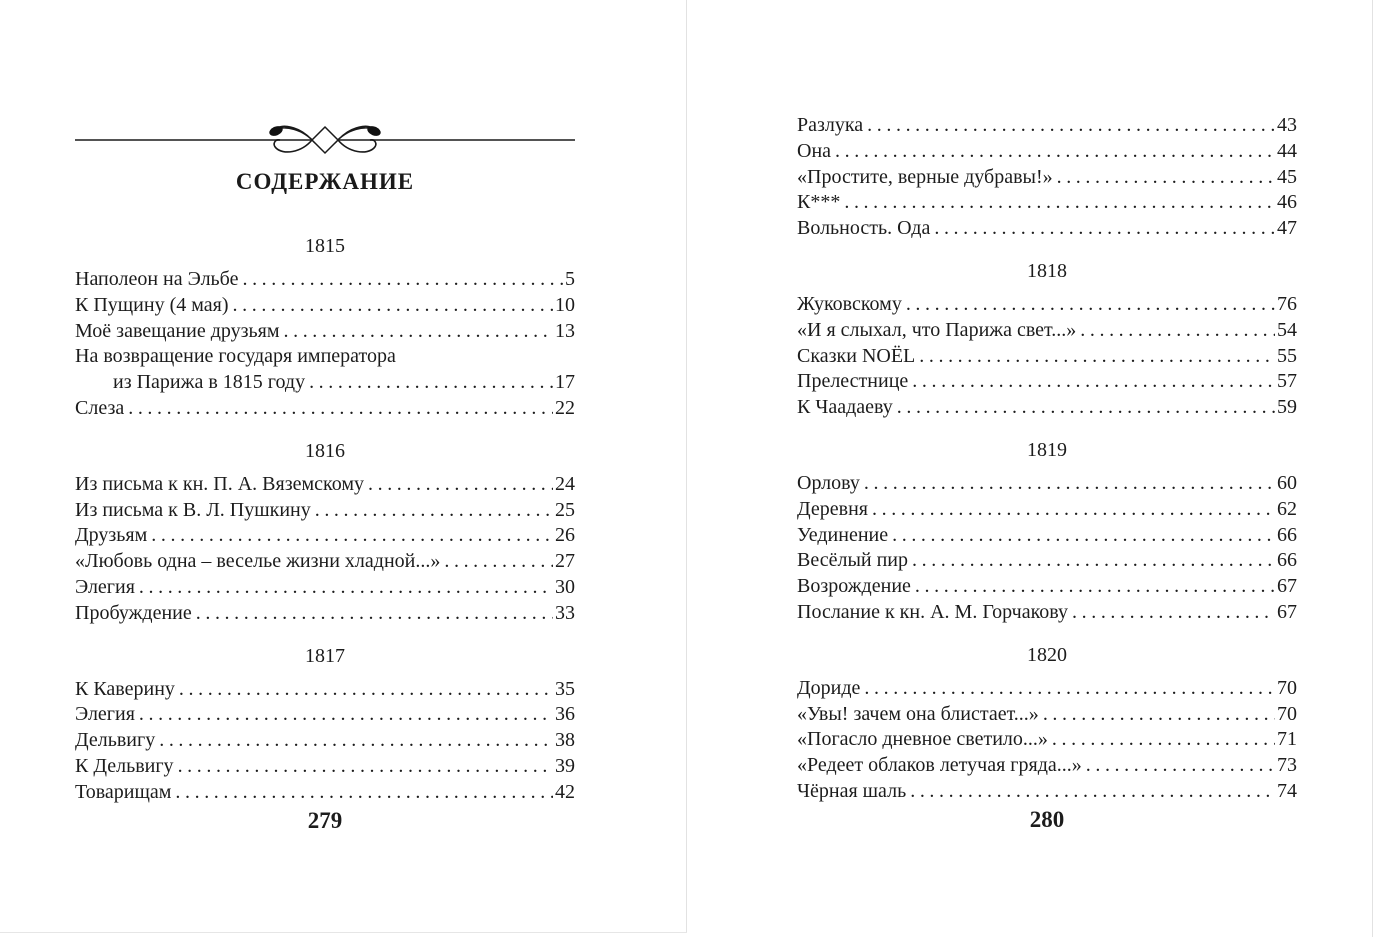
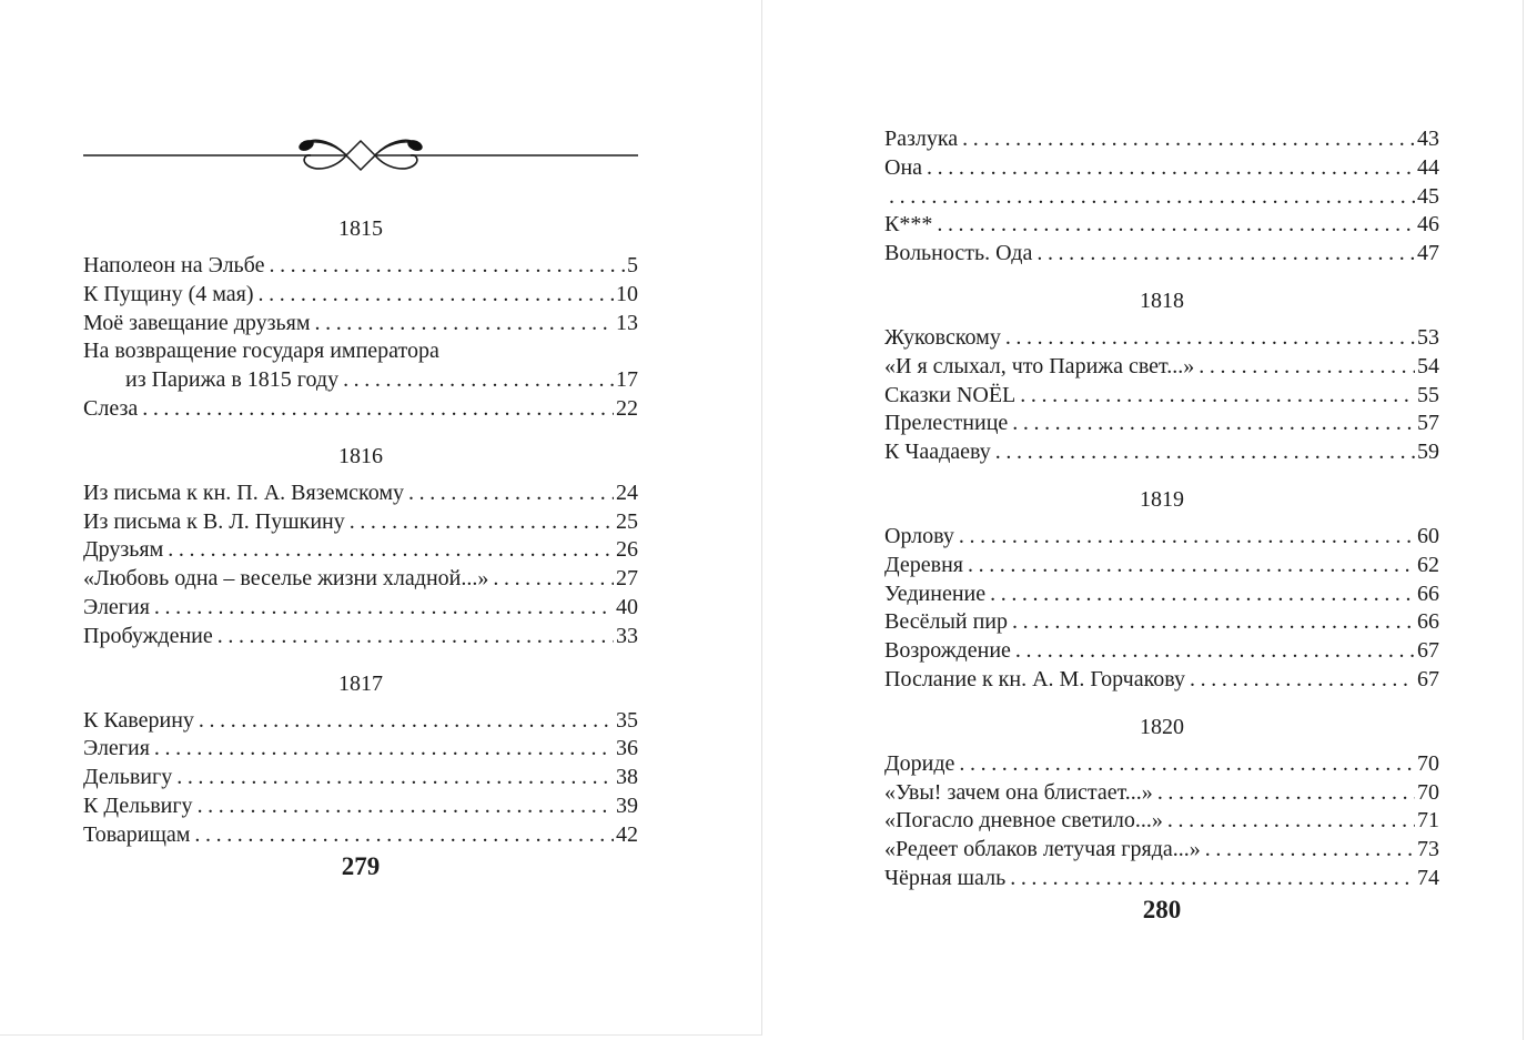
- СОДЕРЖАНИЕ
  1815
  Наполеон на Эльбе
  5
  К Пущину (4 мая)
  10
  Моё завещание друзьям
  13
  На возвращение государя императора
  из Парижа в 1815 году
  17
  Слеза
  22
  1816
  Из письма к кн. П. А. Вяземскому
  24
  Из письма к В. Л. Пушкину
  25
  Друзьям
  26
  «Любовь одна – веселье жизни хладной...»
  27
  Элегия
- 30
+ 40
  Пробуждение
  33
  1817
  К Каверину
  35
  Элегия
  36
  Дельвигу
  38
  К Дельвигу
  39
  Товарищам
  42
  279
  Разлука
  43
  Она
  44
- «Простите, верные дубравы!»
  45
  К***
  46
  Вольность. Ода
  47
  1818
  Жуковскому
- 76
+ 53
  «И я слыхал, что Парижа свет...»
  54
  Сказки NOËL
  55
  Прелестнице
  57
  К Чаадаеву
  59
  1819
  Орлову
  60
  Деревня
  62
  Уединение
  66
  Весёлый пир
  66
  Возрождение
  67
  Послание к кн. А. М. Горчакову
  67
  1820
  Дориде
  70
  «Увы! зачем она блистает...»
  70
  «Погасло дневное светило...»
  71
  «Редеет облаков летучая гряда...»
  73
  Чёрная шаль
  74
  280
